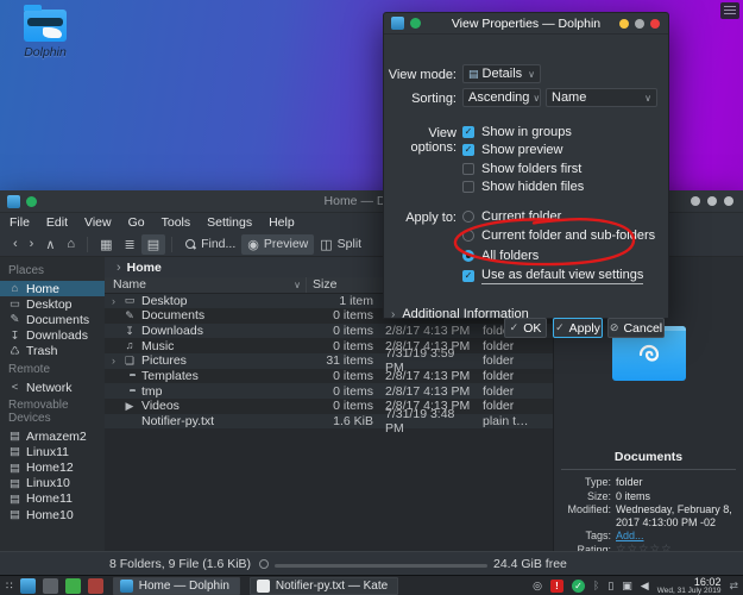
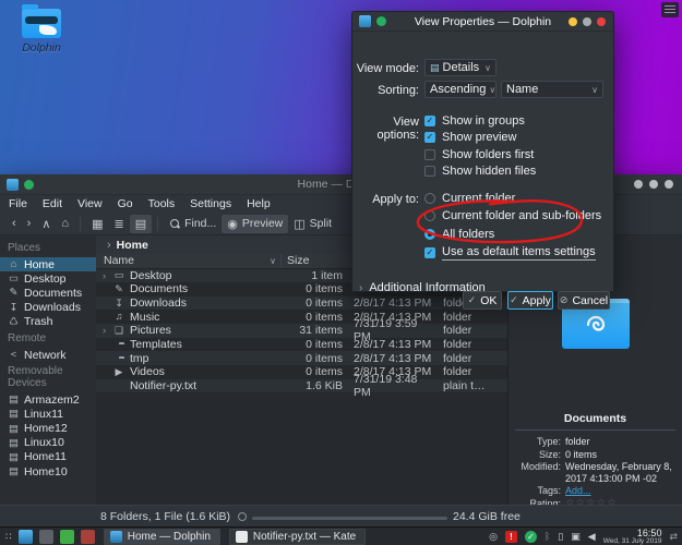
  Dolphin
  File
  Edit
  View
  Go
  Tools
  Settings
  Help
  ‹
  ›
  ∧
  ⌂
  ▦
  ≣
  ▤
  Find...
  ◉
  Preview
  ◫
  Split
  Places
  ⌂
  Home
  ▭
  Desktop
  ✎
  Documents
  ↧
  Downloads
  ♺
  Trash
  Remote
  <
  Network
  Removable Devices
  ▤
  Armazem2
  ▤
  Linux11
  ▤
  Home12
  ▤
  Linux10
  ▤
  Home11
  ▤
  Home10
  ›
  Home
  Name
  ∨
  Size
  ›
  ▭
  Desktop
  1 item
  ✎
  Documents
  0 items
  ↧
  Downloads
  0 items
  2/8/17 4:13 PM
  ♫
  Music
  0 items
  2/8/17 4:13 PM
  folder
  ›
  ❏
  Pictures
  31 items
  7/31/19 3:59 PM
  folder
  Templates
  0 items
  2/8/17 4:13 PM
  folder
  tmp
  0 items
  2/8/17 4:13 PM
  folder
  ▶
  Videos
  0 items
  2/8/17 4:13 PM
  folder
  Notifier-py.txt
  1.6 KiB
  7/31/19 3:48 PM
  plain t…
  Documents
  Type:
  folder
  Size:
  0 items
  Modified:
  Wednesday, February 8, 2017 4:13:00 PM -02
  Tags:
  Add...
  Rating:
  ☆☆☆☆☆
- 8 Folders, 9 File (1.6 KiB)
+ 8 Folders, 1 File (1.6 KiB)
  24.4 GiB free
  View Properties — Dolphin
  View mode:
  ▤
  Details
  ∨
  Sorting:
  Ascending
  ∨
  Name
  ∨
  View options:
  ✓
  Show in groups
  ✓
  Show preview
  Show folders first
  Show hidden files
  Apply to:
  Current folder
  Current folder and sub-folers
  All folders
  ✓
- Use as default view settings
+ Use as default items settings
  ›
  Additional Information
  ✓
  OK
  ✓
  Apply
  ⊘
  Cancel
  ∷
  Home — Dolphin
  Notifier-py.txt — Kate
  ◎
  !
  ✓
  ᛒ
  ▯
  ▣
  ◀
- 16:02
+ 16:50
  ⇄
